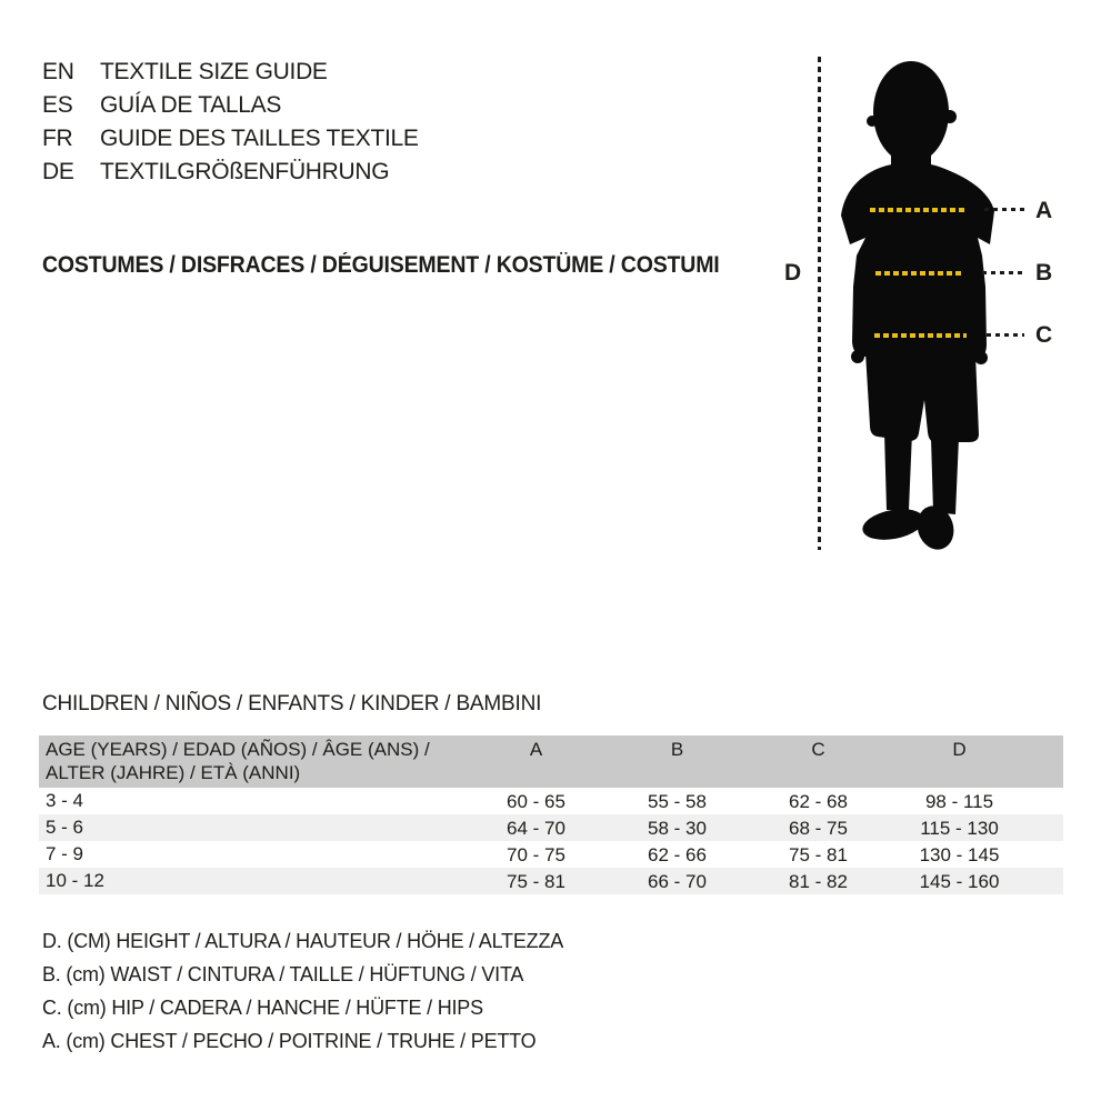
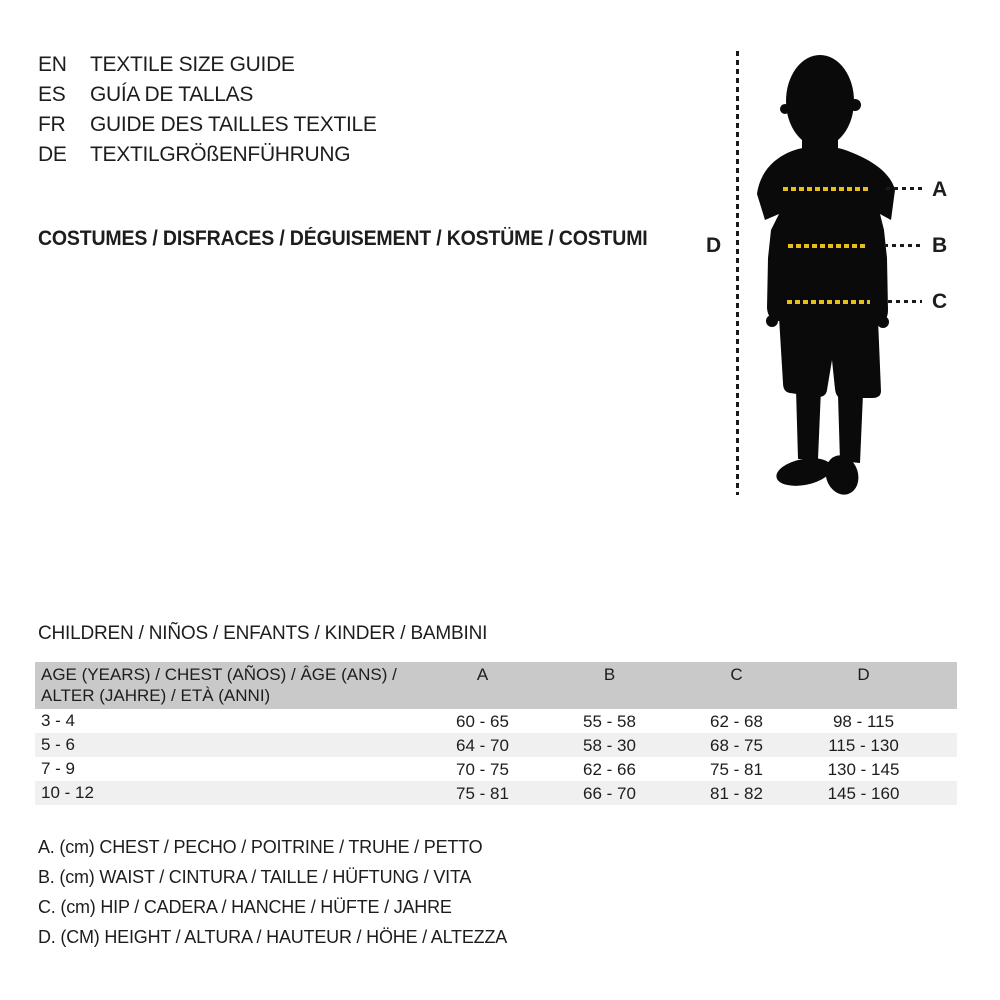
  EN
  TEXTILE SIZE GUIDE
  ES
  GUÍA DE TALLAS
  FR
  GUIDE DES TAILLES TEXTILE
  DE
  TEXTILGRÖßENFÜHRUNG
  COSTUMES / DISFRACES / DÉGUISEMENT / KOSTÜME / COSTUMI
  A
  B
  C
  D
  CHILDREN / NIÑOS / ENFANTS / KINDER / BAMBINI
- AGE (YEARS) / EDAD (AÑOS) / ÂGE (ANS) /
+ AGE (YEARS) / CHEST (AÑOS) / ÂGE (ANS) /
  ALTER (JAHRE) / ETÀ (ANNI)
  A
  B
  C
  D
  3 - 4
  60 - 65
  55 - 58
  62 - 68
  98 - 115
  5 - 6
  64 - 70
  58 - 30
  68 - 75
  115 - 130
  7 - 9
  70 - 75
  62 - 66
  75 - 81
  130 - 145
  10 - 12
  75 - 81
  66 - 70
  81 - 82
  145 - 160
- D. (CM) HEIGHT / ALTURA / HAUTEUR / HÖHE / ALTEZZA
+ A. (cm) CHEST / PECHO / POITRINE / TRUHE / PETTO
  B. (cm) WAIST / CINTURA / TAILLE / HÜFTUNG / VITA
- C. (cm) HIP / CADERA / HANCHE / HÜFTE / HIPS
+ C. (cm) HIP / CADERA / HANCHE / HÜFTE / JAHRE
- A. (cm) CHEST / PECHO / POITRINE / TRUHE / PETTO
+ D. (CM) HEIGHT / ALTURA / HAUTEUR / HÖHE / ALTEZZA
